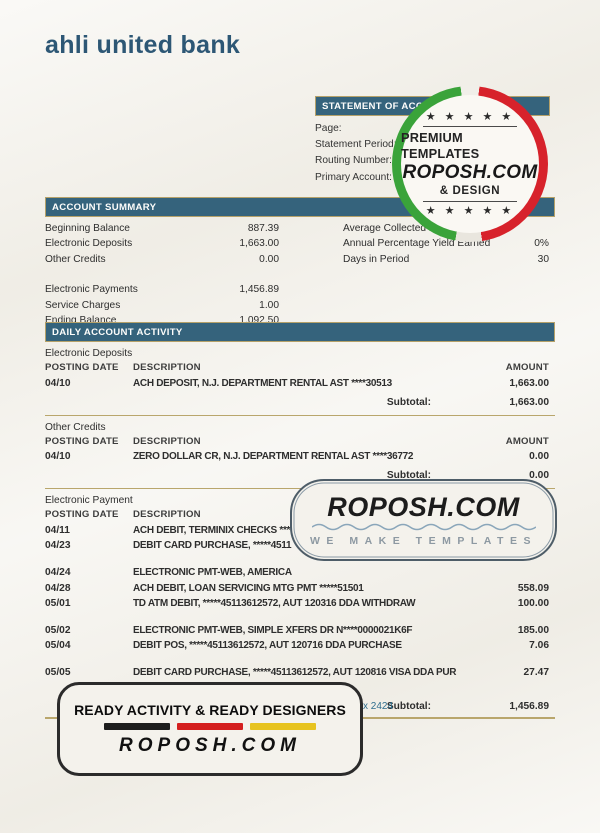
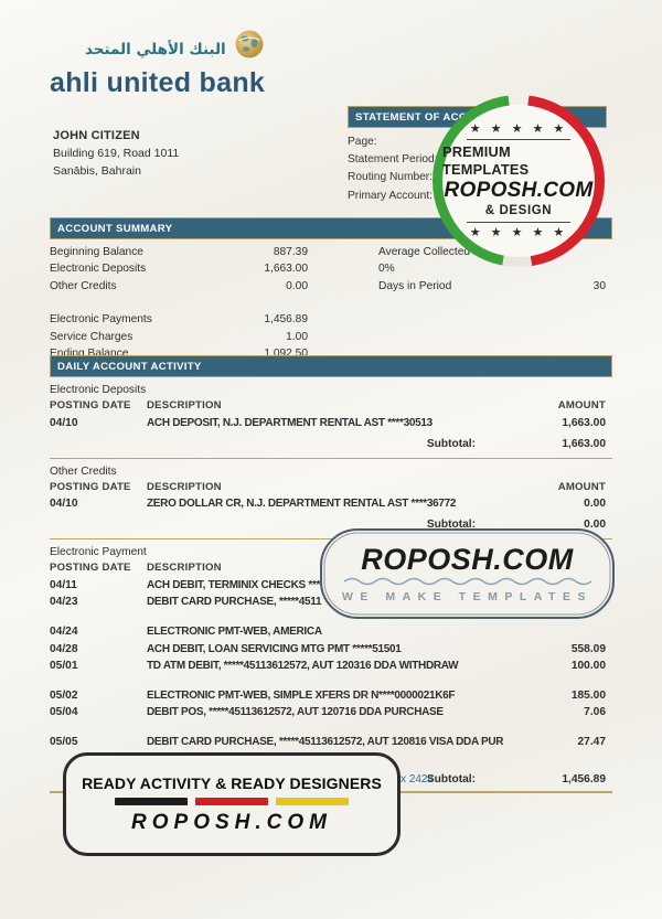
+ البنك الأهلي المتحد
  ahli united bank
+ JOHN CITIZEN
+ Building 619, Road 1011
+ Sanābis, Bahrain
  STATEMENT OF AC
  Page:
  Statement Period
  Routing Number:
  Primary Account:
  ACCOUNT SUMMARY
  Beginning Balance
  887.39
  Electronic Deposits
  1,663.00
  Other Credits
  0.00
  Electronic Payments
  1,456.89
  Service Charges
  1.00
  Ending Balance
  1,092.50
- Annual Percentage Yield Earned
  0%
  Days in Period
  30
  DAILY ACCOUNT ACTIVITY
  Electronic Deposits
  POSTING DATE
  DESCRIPTION
  AMOUNT
  04/10
  ACH DEPOSIT, N.J. DEPARTMENT RENTAL AST ****30513
  1,663.00
  Subtotal:
  1,663.00
  Other Credits
  POSTING DATE
  DESCRIPTION
  AMOUNT
  04/10
  ZERO DOLLAR CR, N.J. DEPARTMENT RENTAL AST ****36772
  0.00
  Subtotal:
  0.00
  Electronic Payment
  POSTING DATE
  DESCRIPTION
  04/11
  ACH DEBIT, TERMINIX CHECKS ***
  04/23
  DEBIT CARD PURCHASE, *****4511
  04/24
  ELECTRONIC PMT-WEB, AMERICA
  04/28
  ACH DEBIT, LOAN SERVICING MTG PMT *****51501
  558.09
  05/01
  TD ATM DEBIT, *****45113612572, AUT 120316 DDA WITHDRAW
  100.00
  05/02
  ELECTRONIC PMT-WEB, SIMPLE XFERS DR N****0000021K6F
  185.00
  05/04
  DEBIT POS, *****45113612572, AUT 120716 DDA PURCHASE
  7.06
  05/05
  DEBIT CARD PURCHASE, *****45113612572, AUT 120816 VISA DDA PUR
  27.47
  Subtotal:
  1,456.89
  x 2424
  ★ ★ ★ ★ ★
  PREMIUM TEMPLATES
  ROPOSH.COM
  & DESIGN
  ★ ★ ★ ★ ★
  ROPOSH.COM
  WE MAKE TEMPLATES
  READY ACTIVITY & READY DESIGNERS
  ROPOSH.COM
